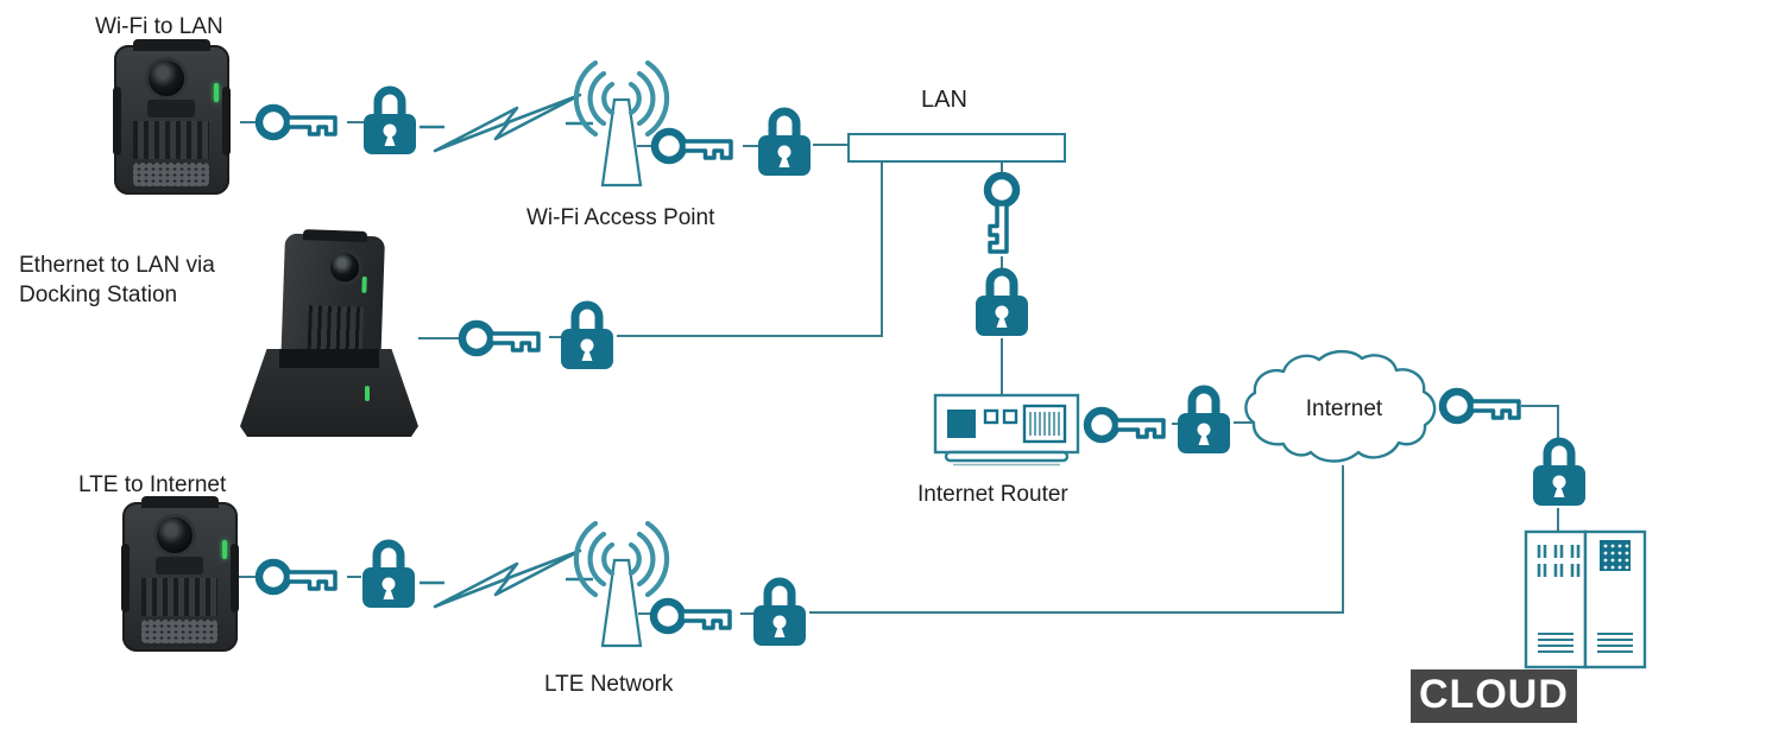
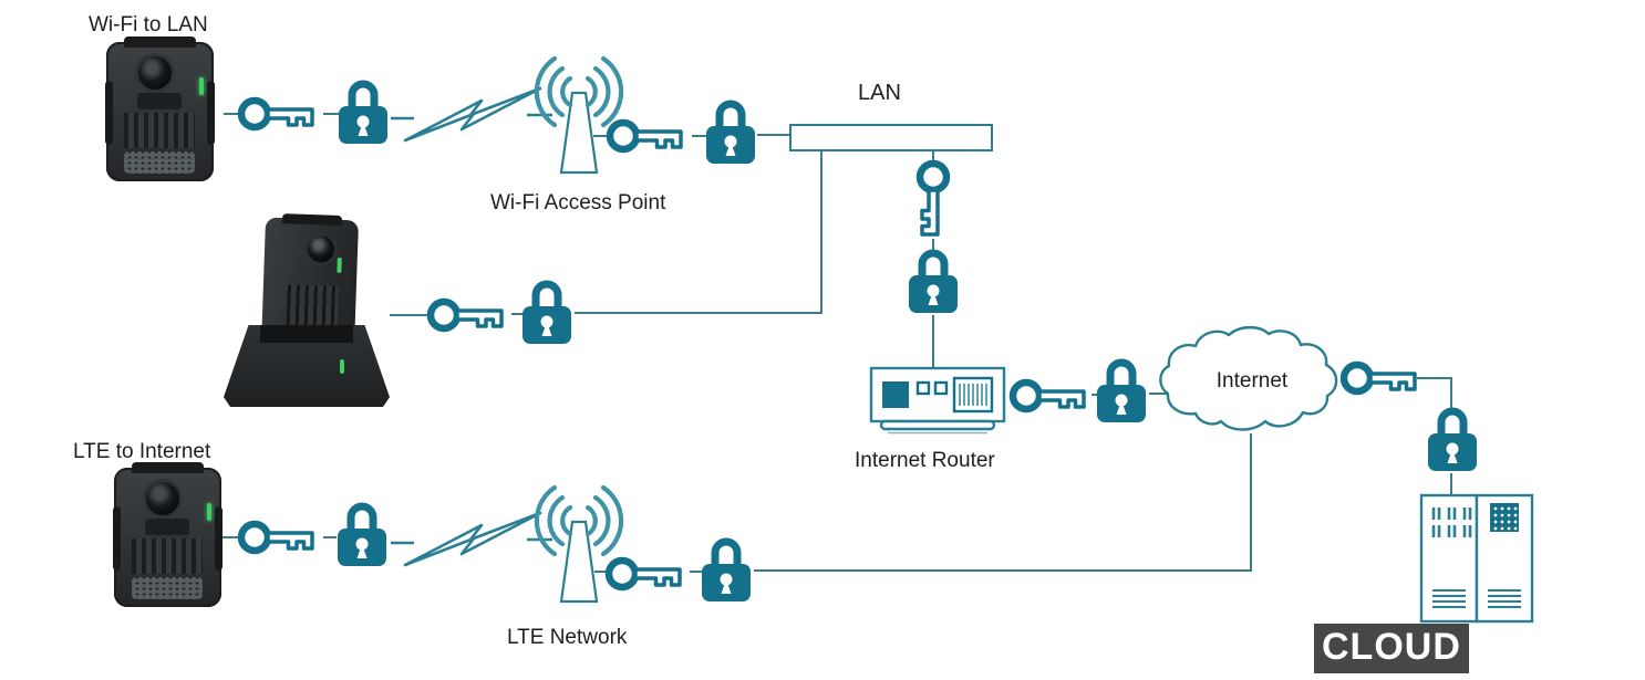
  Wi-Fi to LAN
  Wi-Fi Access Point
  LAN
- Ethernet to LAN via
- Docking Station
  Internet Router
  Internet
  LTE to Internet
  LTE Network
  CLOUD
